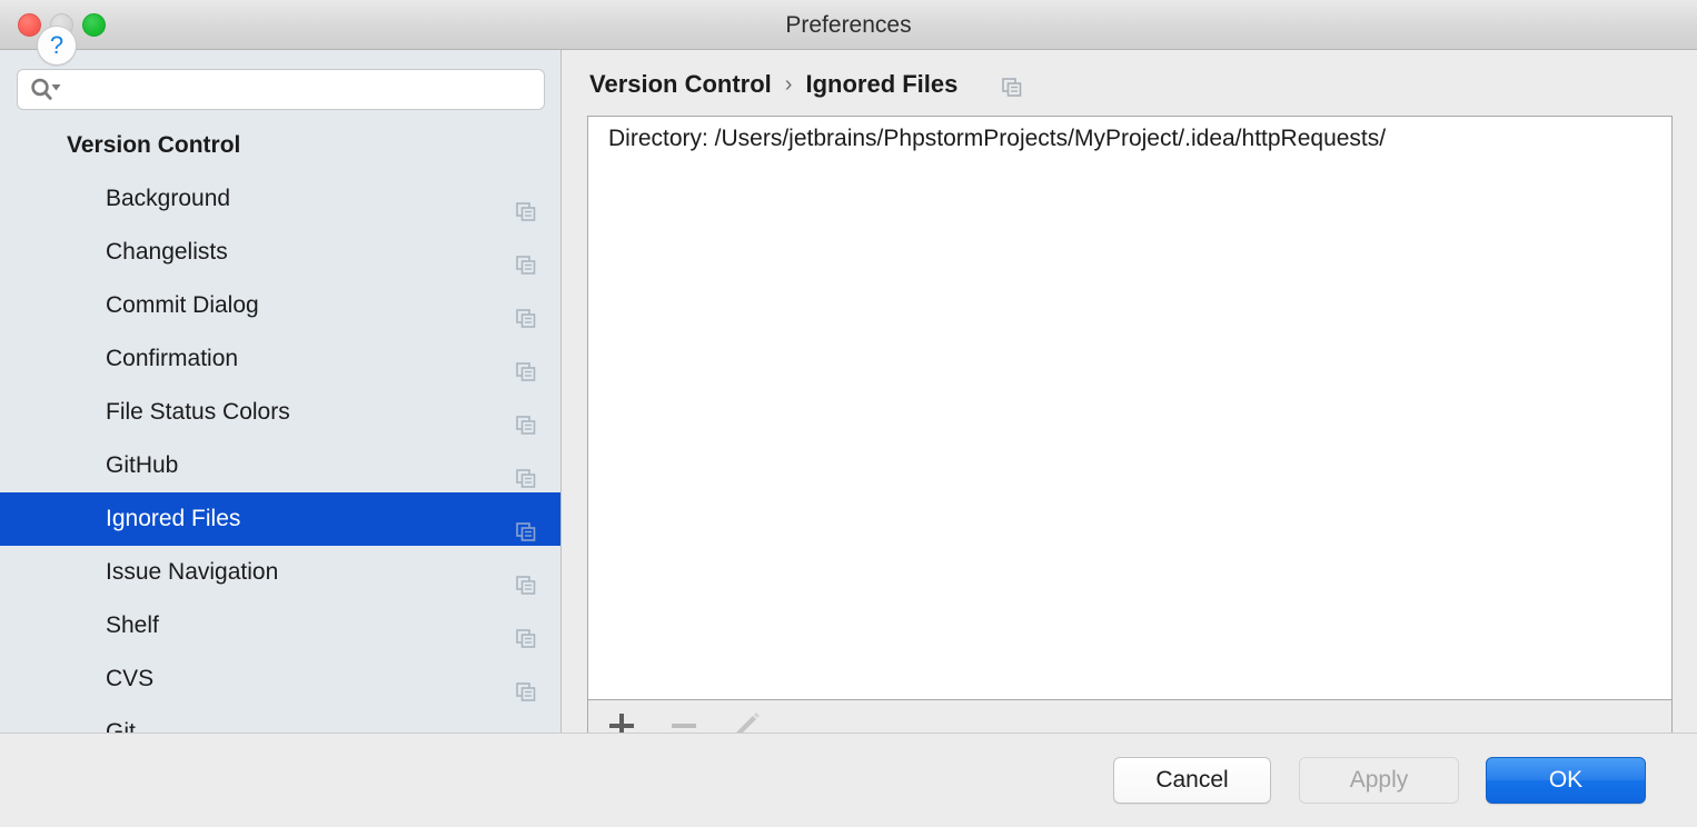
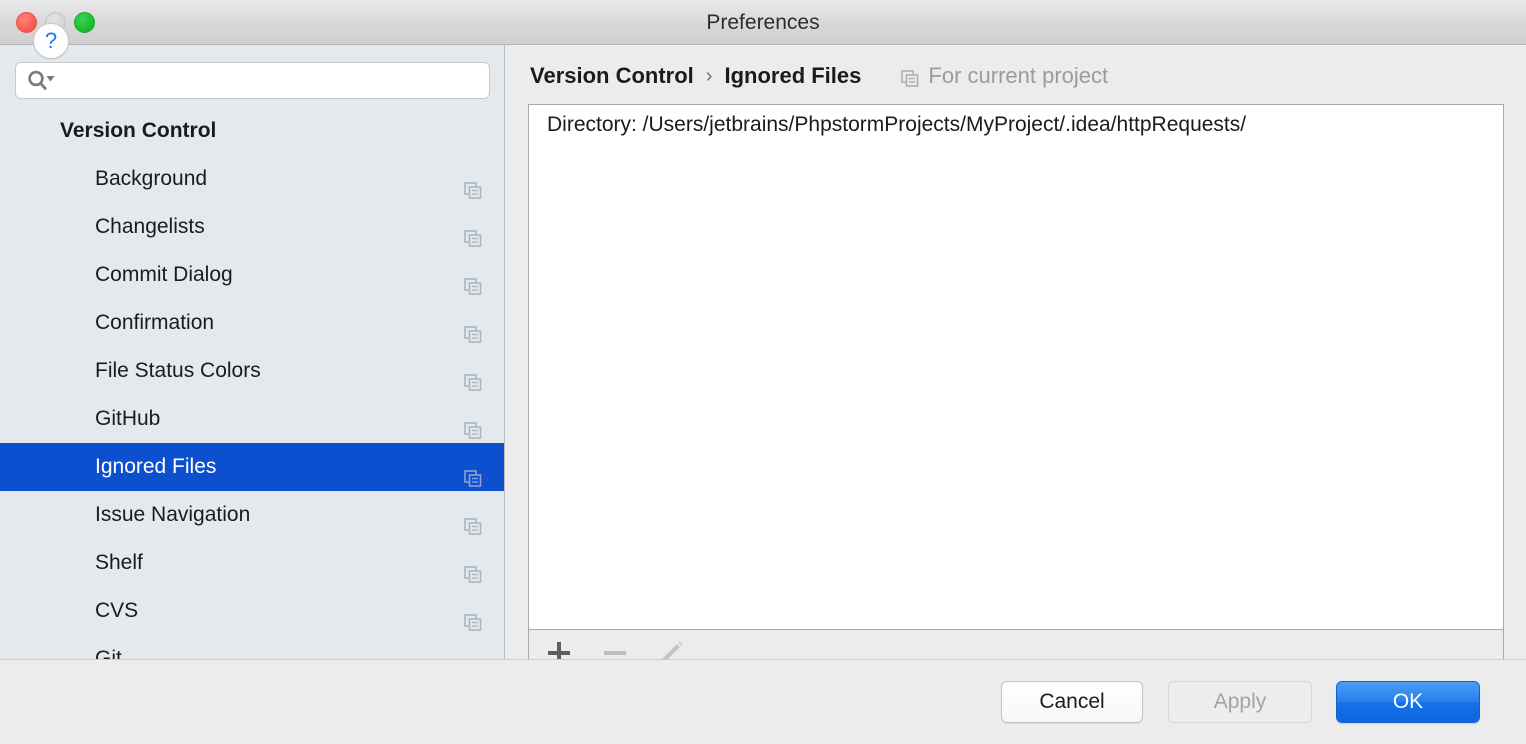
  Preferences
  Version Control
  Background
  Changelists
  Commit Dialog
  Confirmation
  File Status Colors
  GitHub
  Ignored Files
  Issue Navigation
  Shelf
  CVS
  Version Control
  ›
  Ignored Files
+ For current project
  Directory: /Users/jetbrains/PhpstormProjects/MyProject/.idea/httpRequests/
  ?
  Cancel
  Apply
  OK
